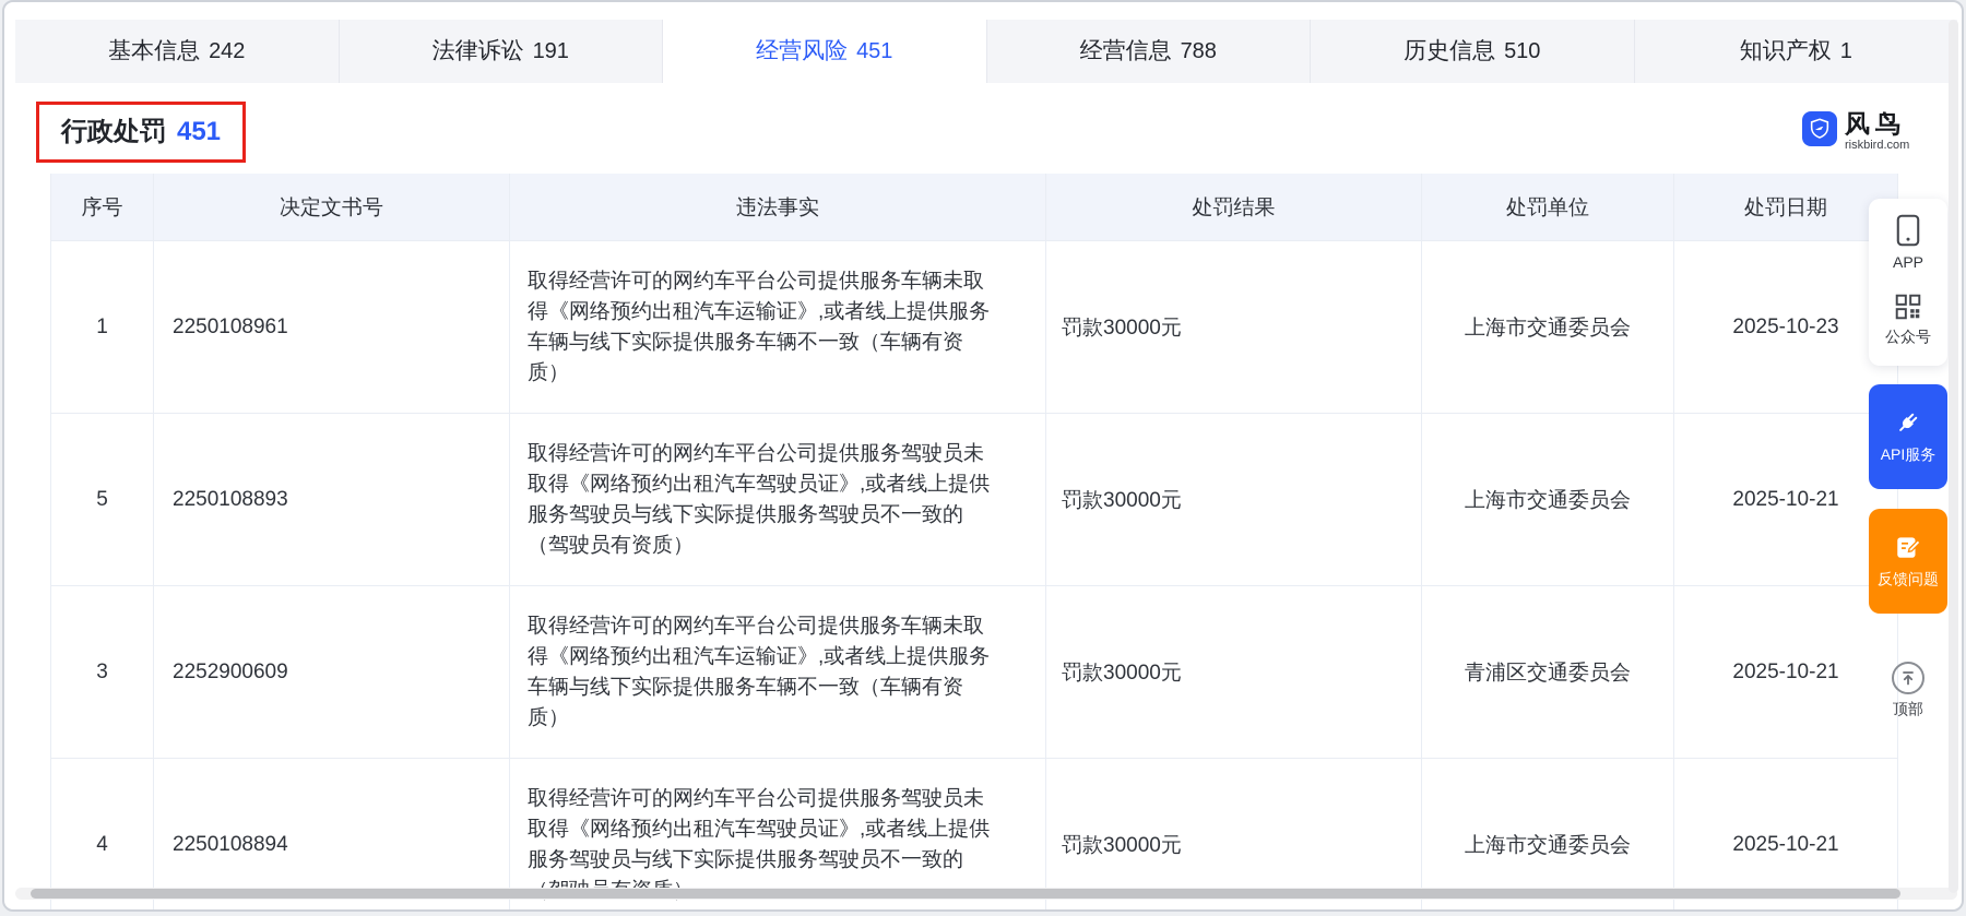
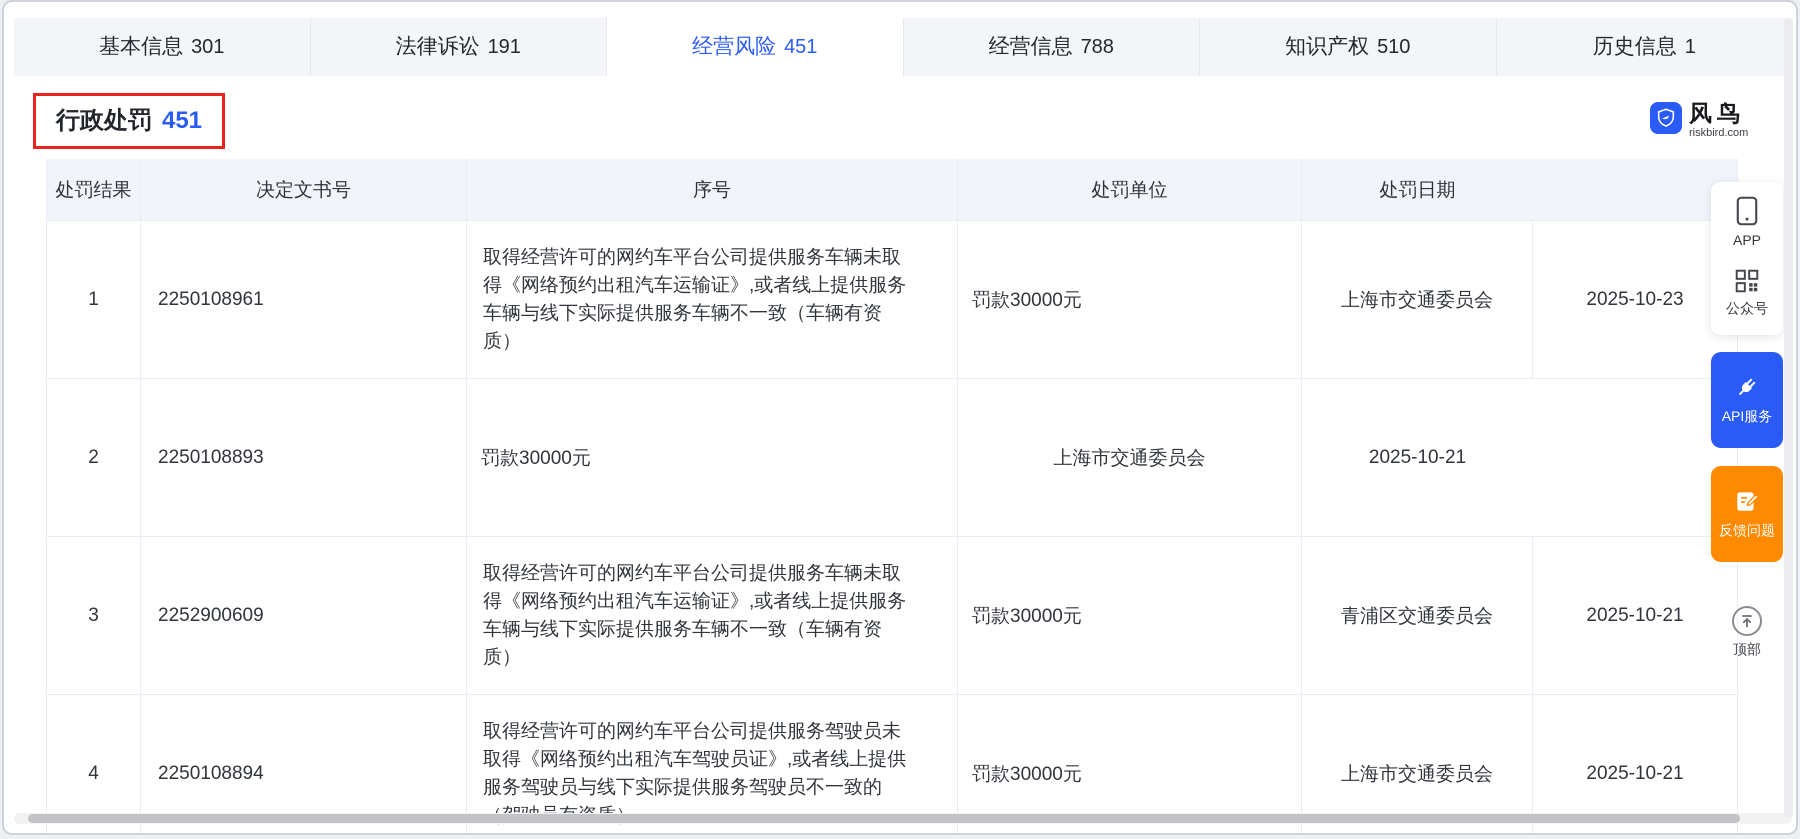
  基本信息
- 242
+ 301
  法律诉讼
  191
  经营风险
  451
  经营信息
  788
- 历史信息
+ 知识产权
  510
- 知识产权
+ 历史信息
  1
  行政处罚
  451
  风鸟
  riskbird.com
- 序号
+ 处罚结果
  决定文书号
- 违法事实
- 处罚结果
+ 序号
  处罚单位
  处罚日期
  1
  2250108961
  取得经营许可的网约车平台公司提供服务车辆未取得《网络预约出租汽车运输证》,或者线上提供服务车辆与线下实际提供服务车辆不一致（车辆有资质）
  罚款30000元
  上海市交通委员会
  2025-10-23
- 5
+ 2
  2250108893
- 取得经营许可的网约车平台公司提供服务驾驶员未取得《网络预约出租汽车驾驶员证》,或者线上提供服务驾驶员与线下实际提供服务驾驶员不一致的（驾驶员有资质）
  罚款30000元
  上海市交通委员会
  2025-10-21
  3
  2252900609
  取得经营许可的网约车平台公司提供服务车辆未取得《网络预约出租汽车运输证》,或者线上提供服务车辆与线下实际提供服务车辆不一致（车辆有资质）
  罚款30000元
  青浦区交通委员会
  2025-10-21
  4
  2250108894
  取得经营许可的网约车平台公司提供服务驾驶员未取得《网络预约出租汽车驾驶员证》,或者线上提供服务驾驶员与线下实际提供服务驾驶员不一致的
  罚款30000元
  上海市交通委员会
  2025-10-21
  APP
  公众号
  API服务
  反馈问题
  顶部
